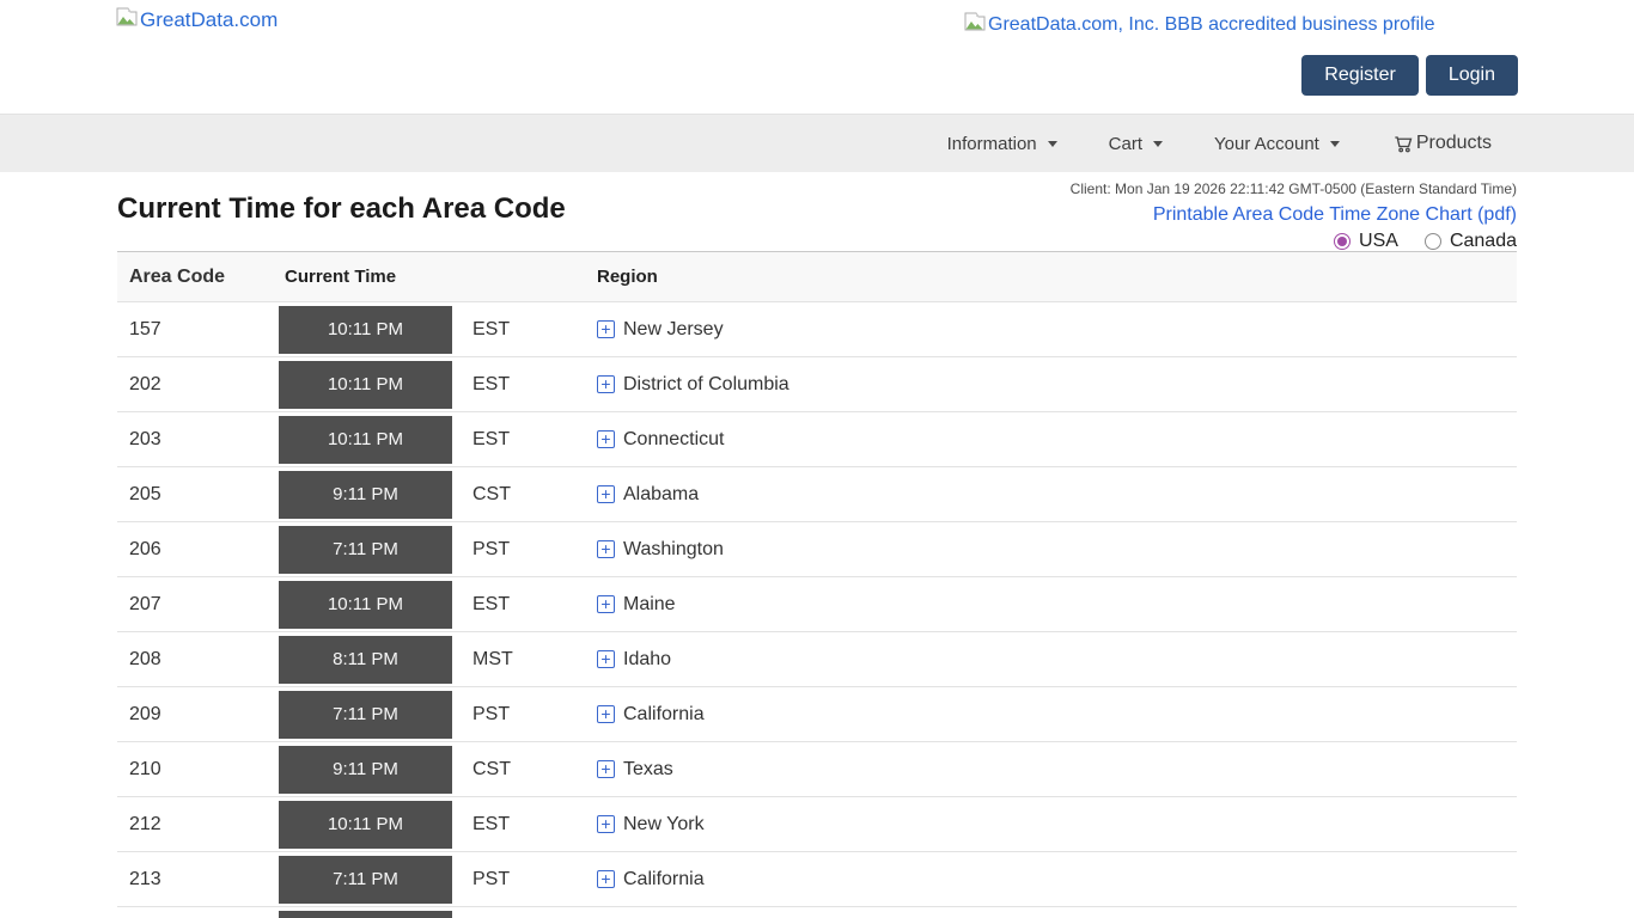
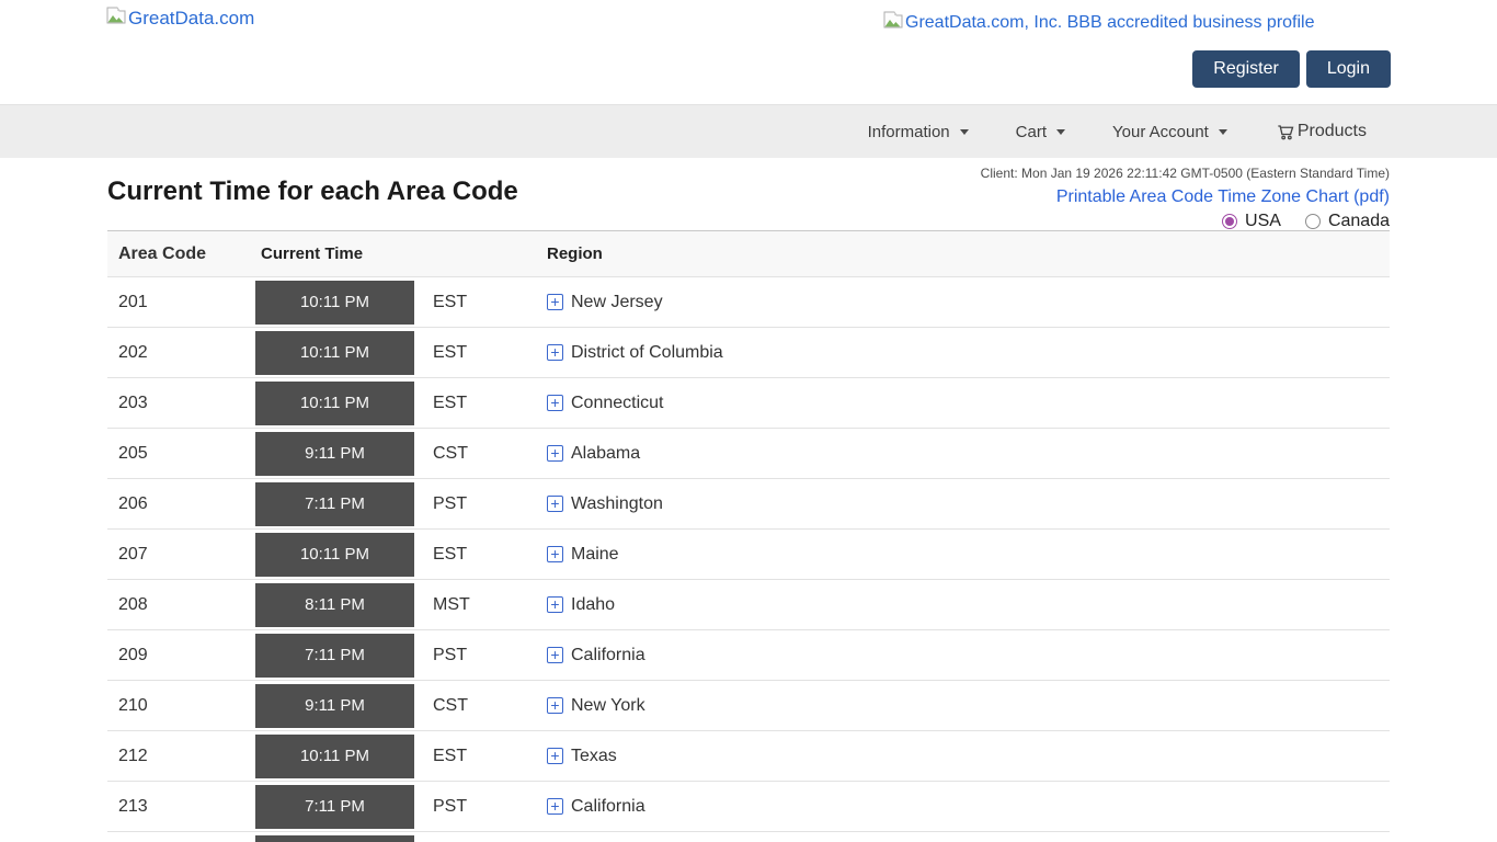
  GreatData.com
  GreatData.com, Inc. BBB accredited business profile
  Register
  Login
  Information
  Cart
  Your Account
  Products
  Current Time for each Area Code
  Client: Mon Jan 19 2026 22:11:42 GMT-0500 (Eastern Standard Time)
  Printable Area Code Time Zone Chart (pdf)
  USA
  Canada
  Area Code
  Current Time
  Region
- 157
+ 201
  10:11 PM
  EST
  +
  New Jersey
  202
  10:11 PM
  EST
  +
  District of Columbia
  203
  10:11 PM
  EST
  +
  Connecticut
  205
  9:11 PM
  CST
  +
  Alabama
  206
  7:11 PM
  PST
  +
  Washington
  207
  10:11 PM
  EST
  +
  Maine
  208
  8:11 PM
  MST
  +
  Idaho
  209
  7:11 PM
  PST
  +
  California
  210
  9:11 PM
  CST
  +
- Texas
+ New York
  212
  10:11 PM
  EST
  +
- New York
+ Texas
  213
  7:11 PM
  PST
  +
  California
